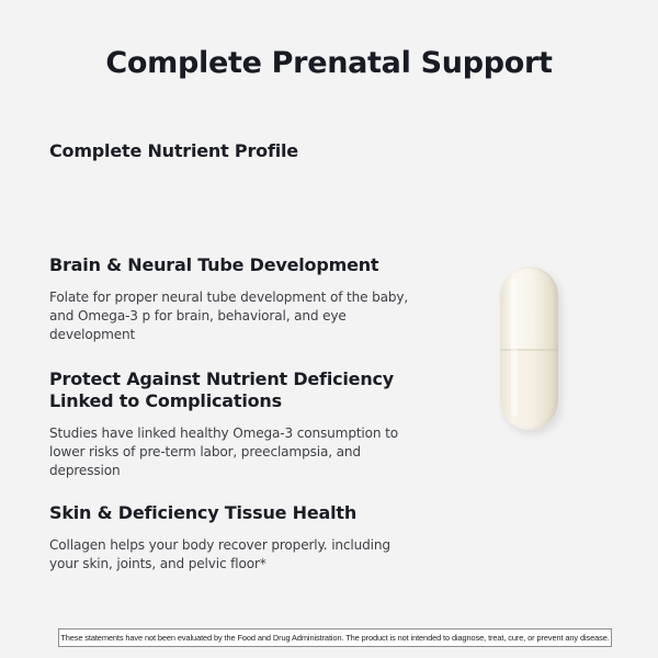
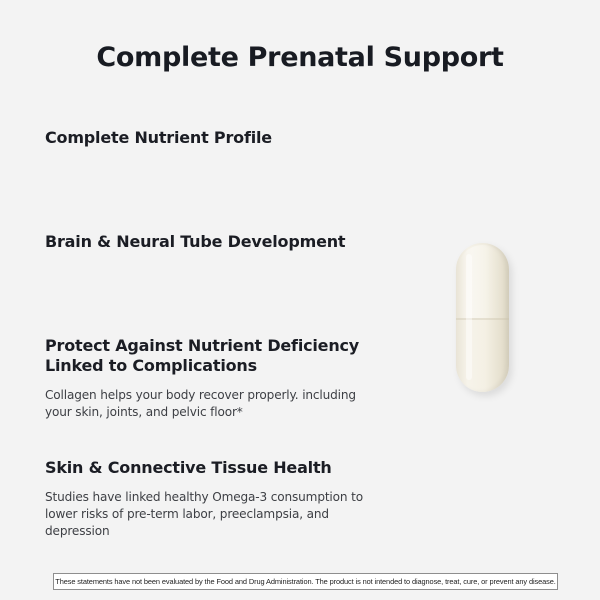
  Complete Prenatal Support
  Complete Nutrient Profile
  Brain & Neural Tube Development
- Folate for proper neural tube development of the baby, and Omega-3 p for brain, behavioral, and eye development
  Protect Against Nutrient Deficiency Linked to Complications
- Studies have linked healthy Omega-3 consumption to lower risks of pre-term labor, preeclampsia, and depression
+ Collagen helps your body recover properly. including your skin, joints, and pelvic floor*
- Skin & Deficiency Tissue Health
+ Skin & Connective Tissue Health
- Collagen helps your body recover properly. including your skin, joints, and pelvic floor*
+ Studies have linked healthy Omega-3 consumption to lower risks of pre-term labor, preeclampsia, and depression
  These statements have not been evaluated by the Food and Drug Administration. The product is not intended to diagnose, treat, cure, or prevent any disease.
